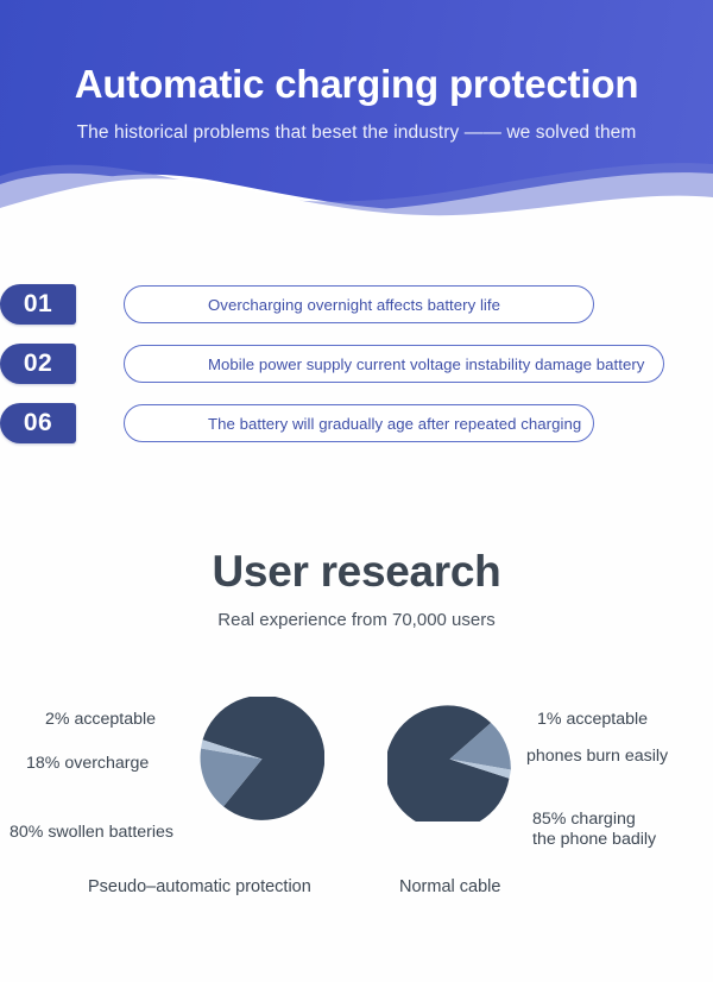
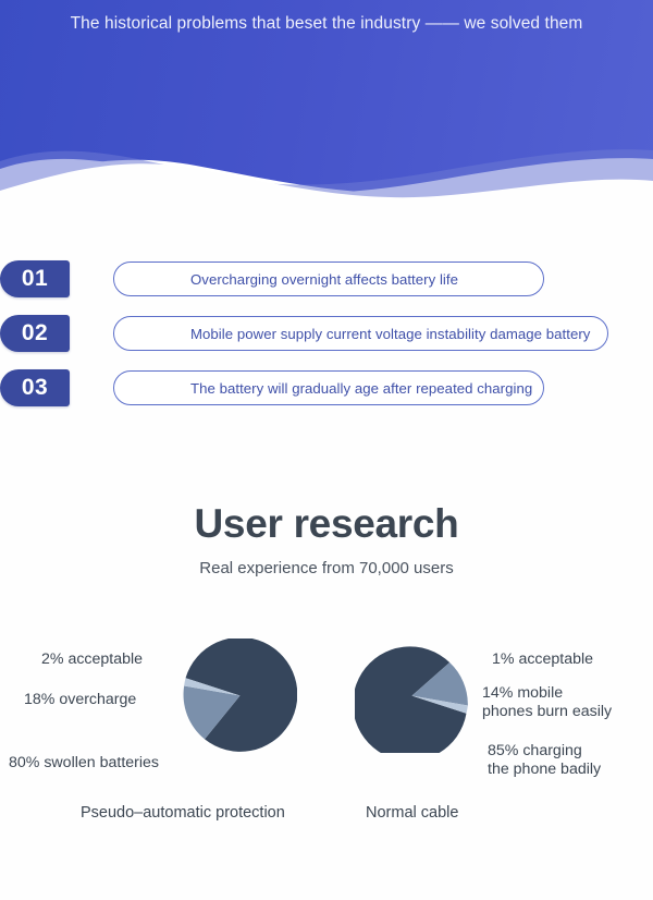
- Automatic charging protection
  The historical problems that beset the industry —— we solved them
  Overcharging overnight affects battery life
  01
  Mobile power supply current voltage instability damage battery
  02
  The battery will gradually age after repeated charging
- 06
+ 03
  User research
  Real experience from 70,000 users
  2% acceptable
  18% overcharge
  80% swollen batteries
  1% acceptable
+ 14% mobile
  phones burn easily
  85% charging
  the phone badily
  Pseudo–automatic protection
  Normal cable
